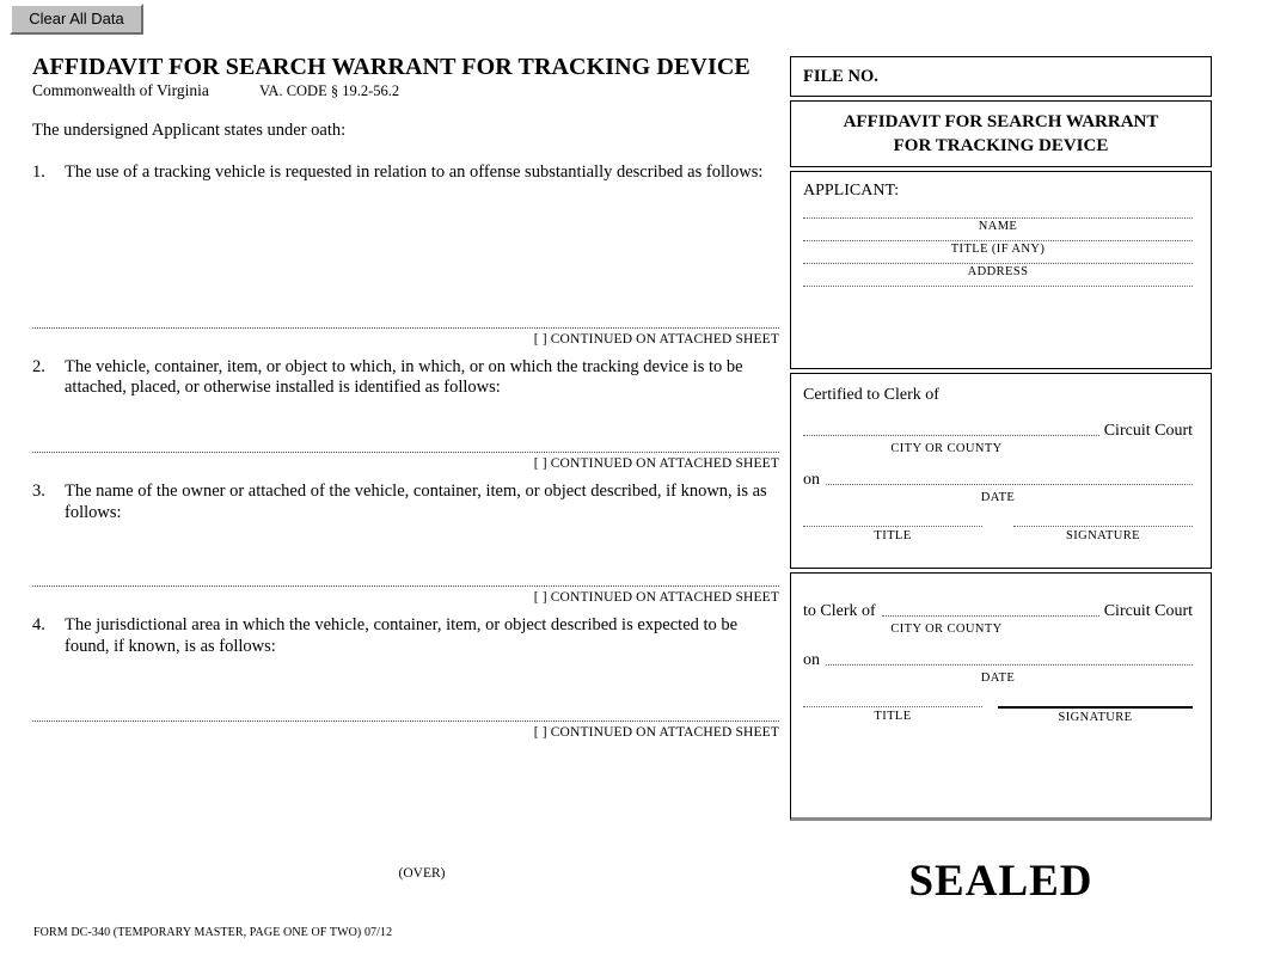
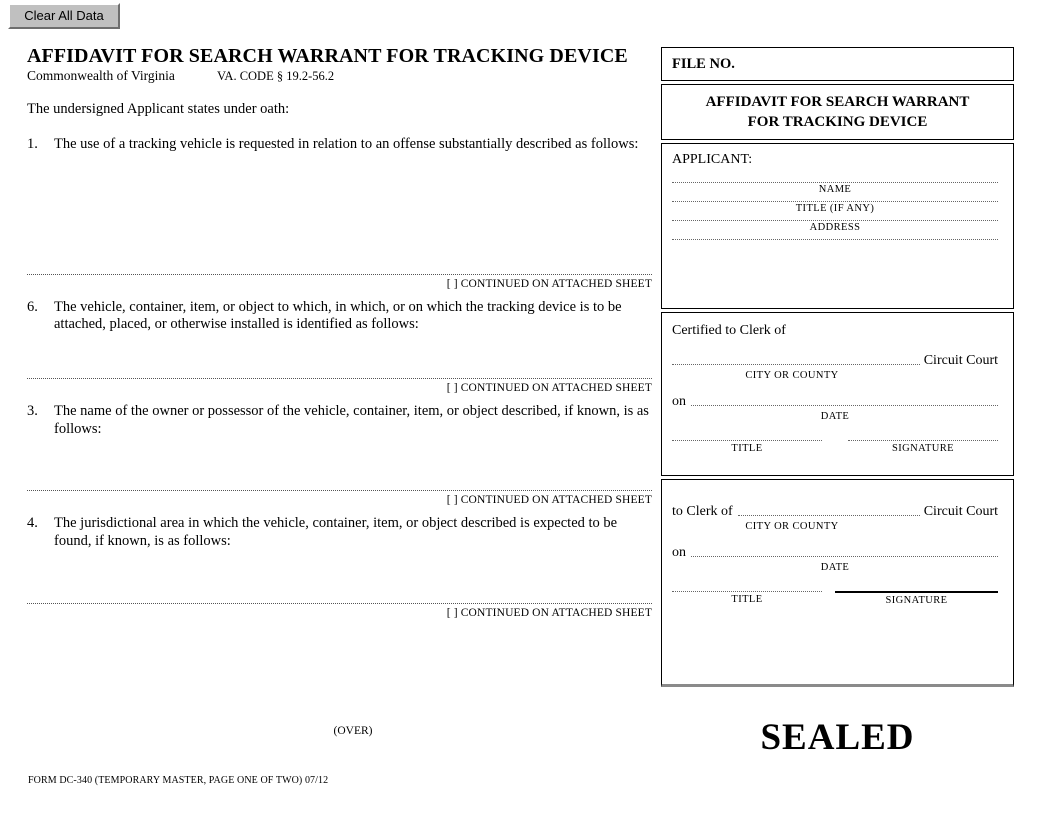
  Clear All Data
  AFFIDAVIT FOR SEARCH WARRANT FOR TRACKING DEVICE
  Commonwealth of Virginia
  VA. CODE § 19.2-56.2
  The undersigned Applicant states under oath:
  1.
  The use of a tracking vehicle is requested in relation to an offense substantially described as follows:
  [ ] CONTINUED ON ATTACHED SHEET
- 2.
+ 6.
  The vehicle, container, item, or object to which, in which, or on which the tracking device is to be attached, placed, or otherwise installed is identified as follows:
  [ ] CONTINUED ON ATTACHED SHEET
  3.
- The name of the owner or attached of the vehicle, container, item, or object described, if known, is as follows:
+ The name of the owner or possessor of the vehicle, container, item, or object described, if known, is as follows:
  [ ] CONTINUED ON ATTACHED SHEET
  4.
  The jurisdictional area in which the vehicle, container, item, or object described is expected to be found, if known, is as follows:
  [ ] CONTINUED ON ATTACHED SHEET
  (OVER)
  FORM DC-340 (TEMPORARY MASTER, PAGE ONE OF TWO) 07/12
  FILE NO.
  AFFIDAVIT FOR SEARCH WARRANT
  FOR TRACKING DEVICE
  APPLICANT:
  NAME
  TITLE (IF ANY)
  ADDRESS
  Certified to Clerk of
  Circuit Court
  CITY OR COUNTY
  on
  DATE
  TITLE
  SIGNATURE
  to Clerk of
  Circuit Court
  CITY OR COUNTY
  on
  DATE
  TITLE
  SIGNATURE
  SEALED
